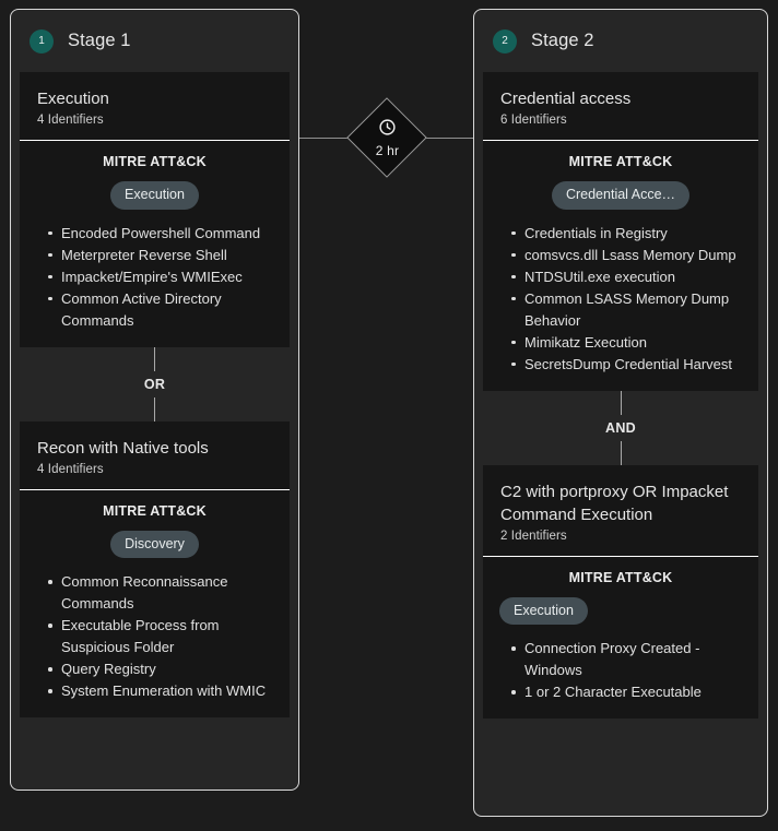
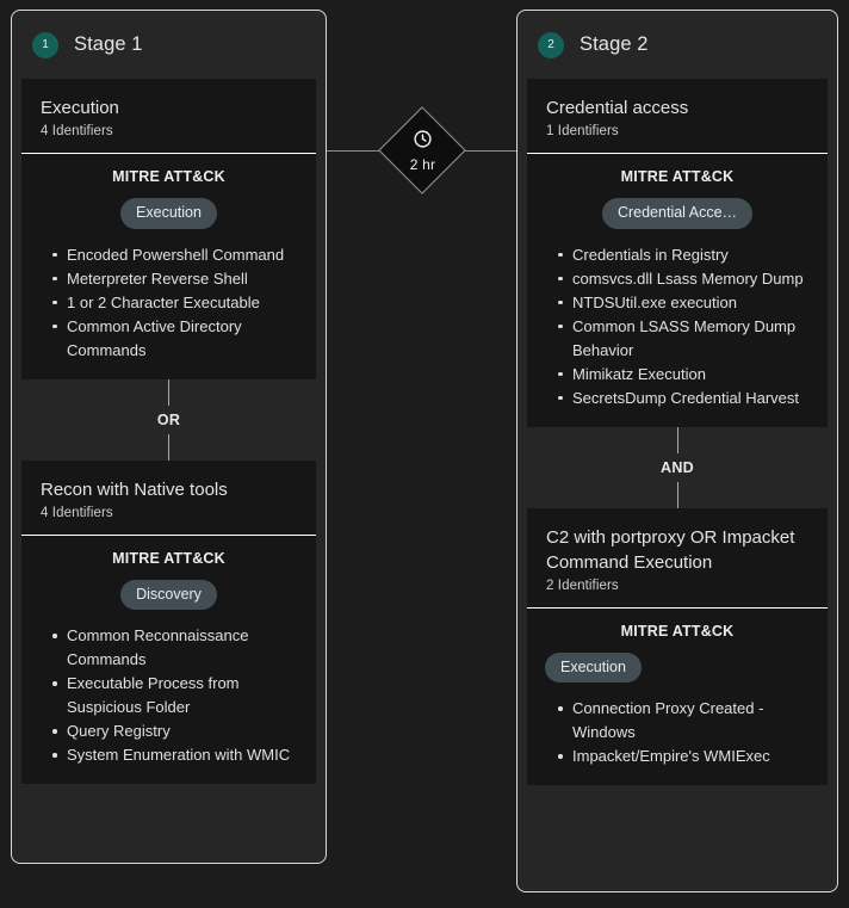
  1
  Stage 1
  Execution
  4 Identifiers
  MITRE ATT&CK
  Execution
  Encoded Powershell Command
  Meterpreter Reverse Shell
- Impacket/Empire's WMIExec
+ 1 or 2 Character Executable
  Common Active Directory Commands
  OR
  Recon with Native tools
  4 Identifiers
  MITRE ATT&CK
  Discovery
  Common Reconnaissance Commands
  Executable Process from Suspicious Folder
  Query Registry
  System Enumeration with WMIC
  2 hr
  2
  Stage 2
  Credential access
- 6 Identifiers
+ 1 Identifiers
  MITRE ATT&CK
  Credential Acce…
  Credentials in Registry
  comsvcs.dll Lsass Memory Dump
  NTDSUtil.exe execution
  Common LSASS Memory Dump Behavior
  Mimikatz Execution
  SecretsDump Credential Harvest
  AND
  C2 with portproxy OR Impacket Command Execution
  2 Identifiers
  MITRE ATT&CK
  Execution
  Connection Proxy Created - Windows
- 1 or 2 Character Executable
+ Impacket/Empire's WMIExec
